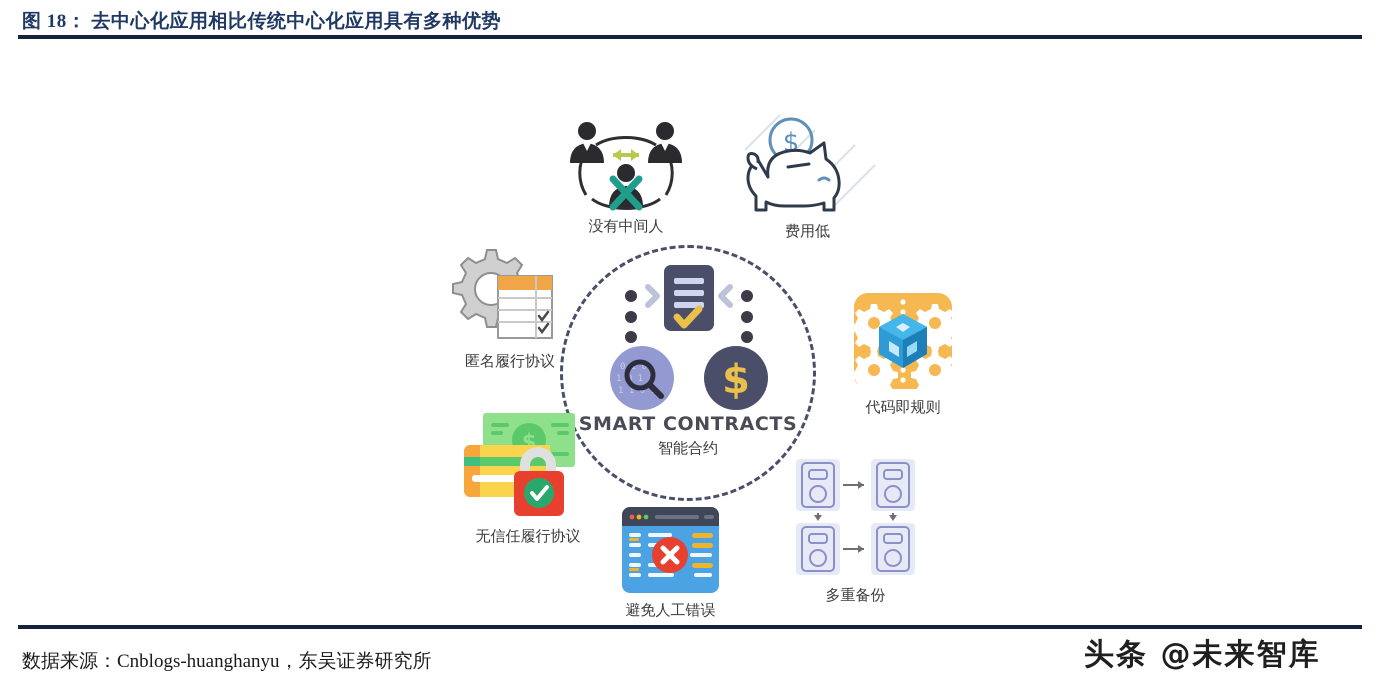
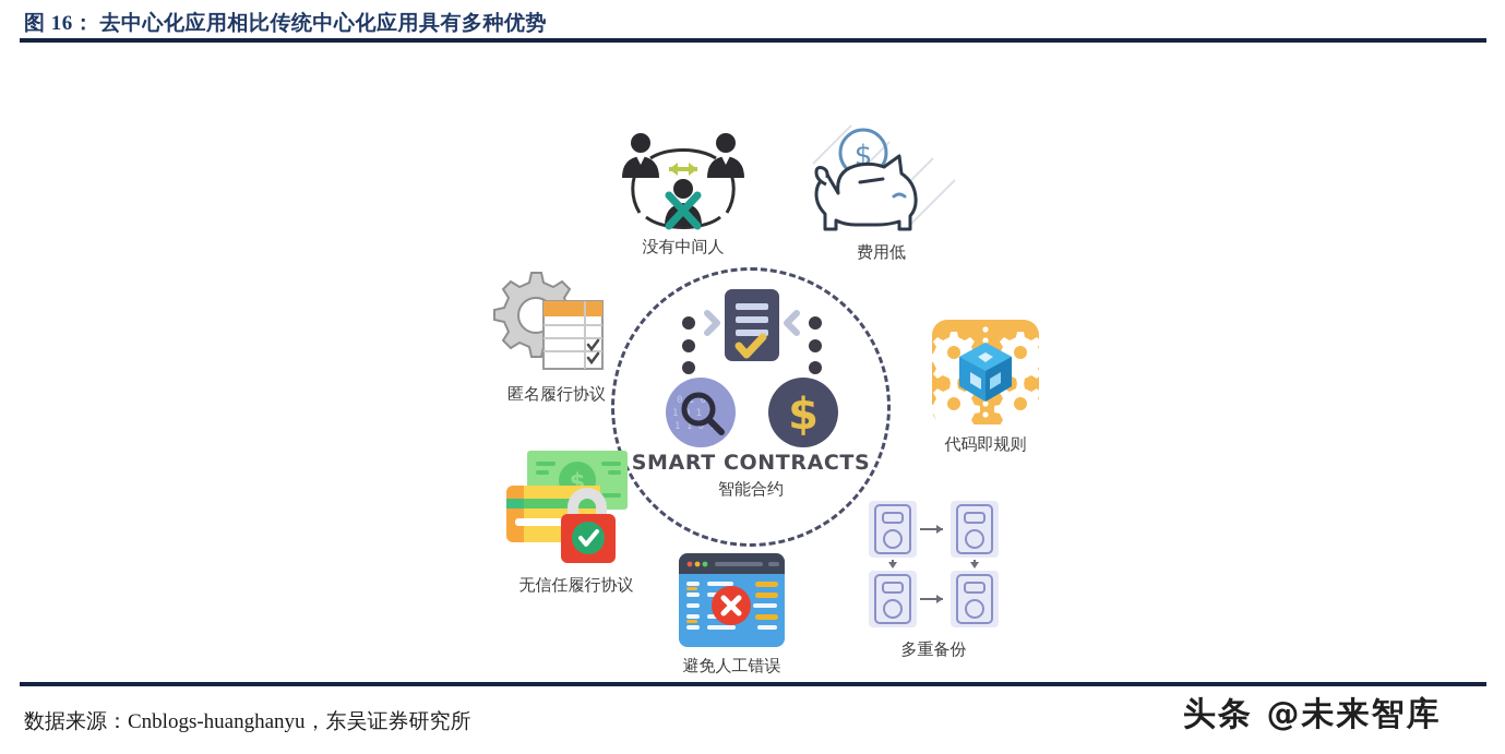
- 图 18： 去中心化应用相比传统中心化应用具有多种优势
+ 图 16： 去中心化应用相比传统中心化应用具有多种优势
  0 1 0
  1 1 0
  $
  SMART CONTRACTS
  智能合约
  没有中间人
  $
  费用低
  匿名履行协议
  代码即规则
  $
  无信任履行协议
  避免人工错误
  多重备份
  数据来源：Cnblogs-huanghanyu，东吴证券研究所
  头条 @未来智库
